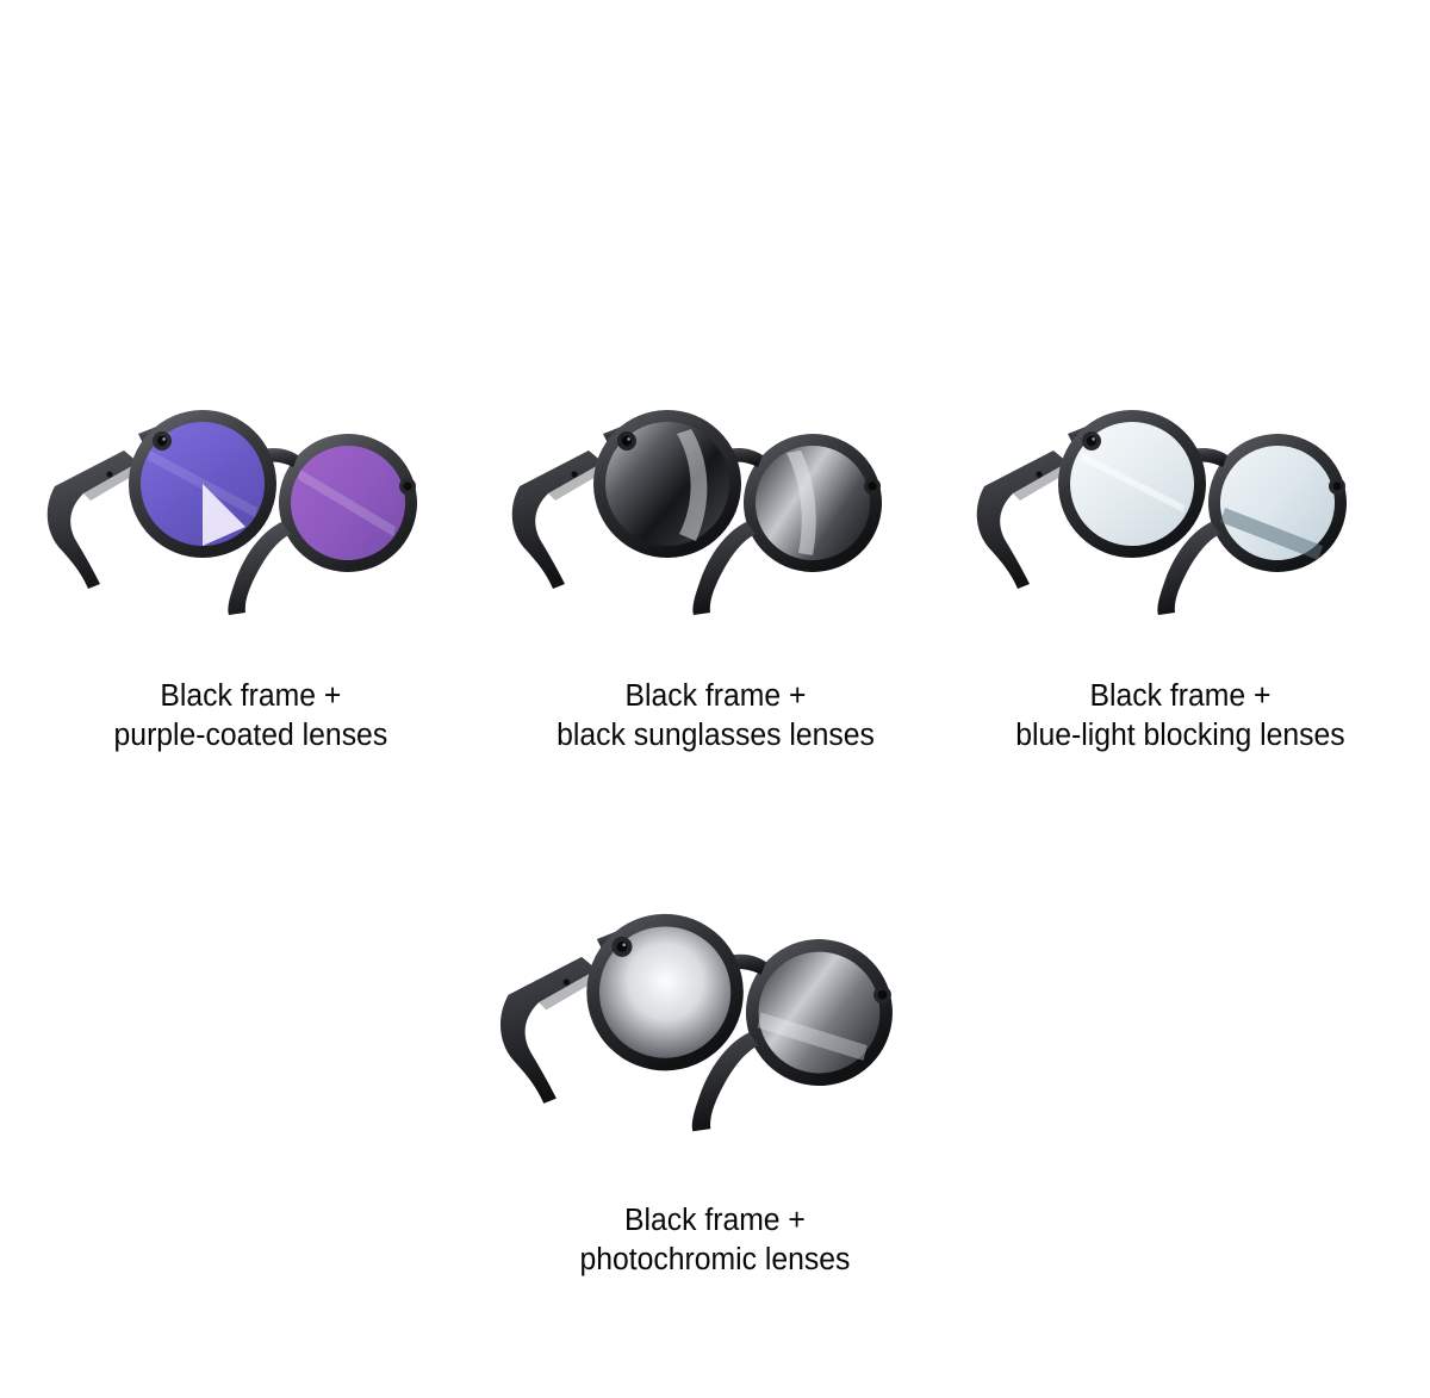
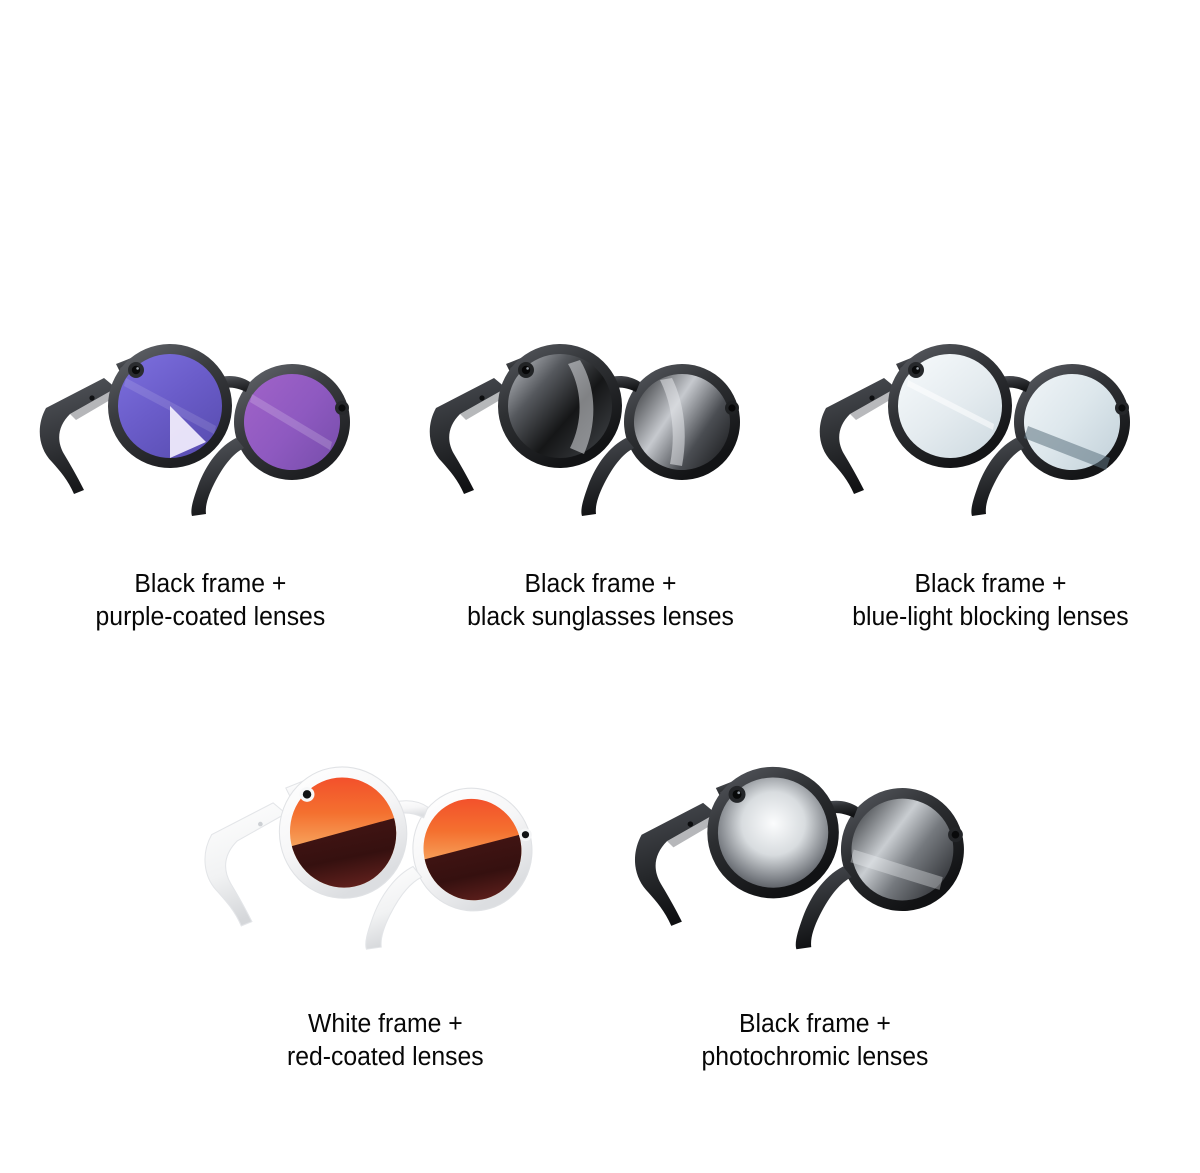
  Black frame +
  purple-coated lenses
  Black frame +
  black sunglasses lenses
  Black frame +
  blue-light blocking lenses
+ White frame +
+ red-coated lenses
  Black frame +
  photochromic lenses
